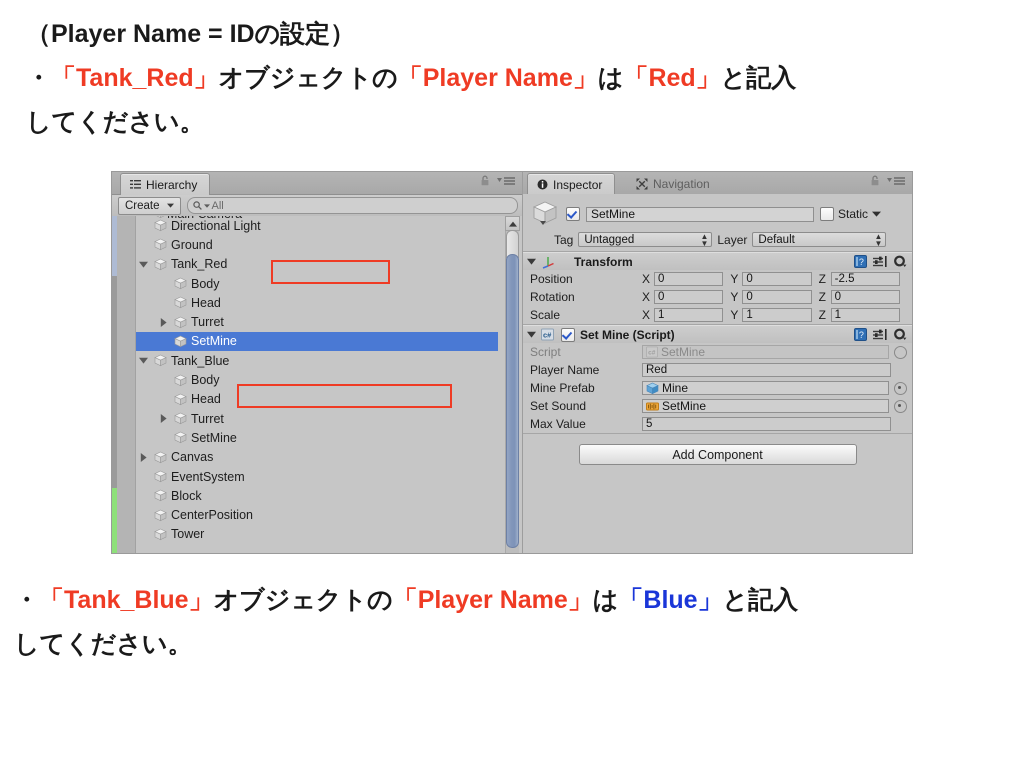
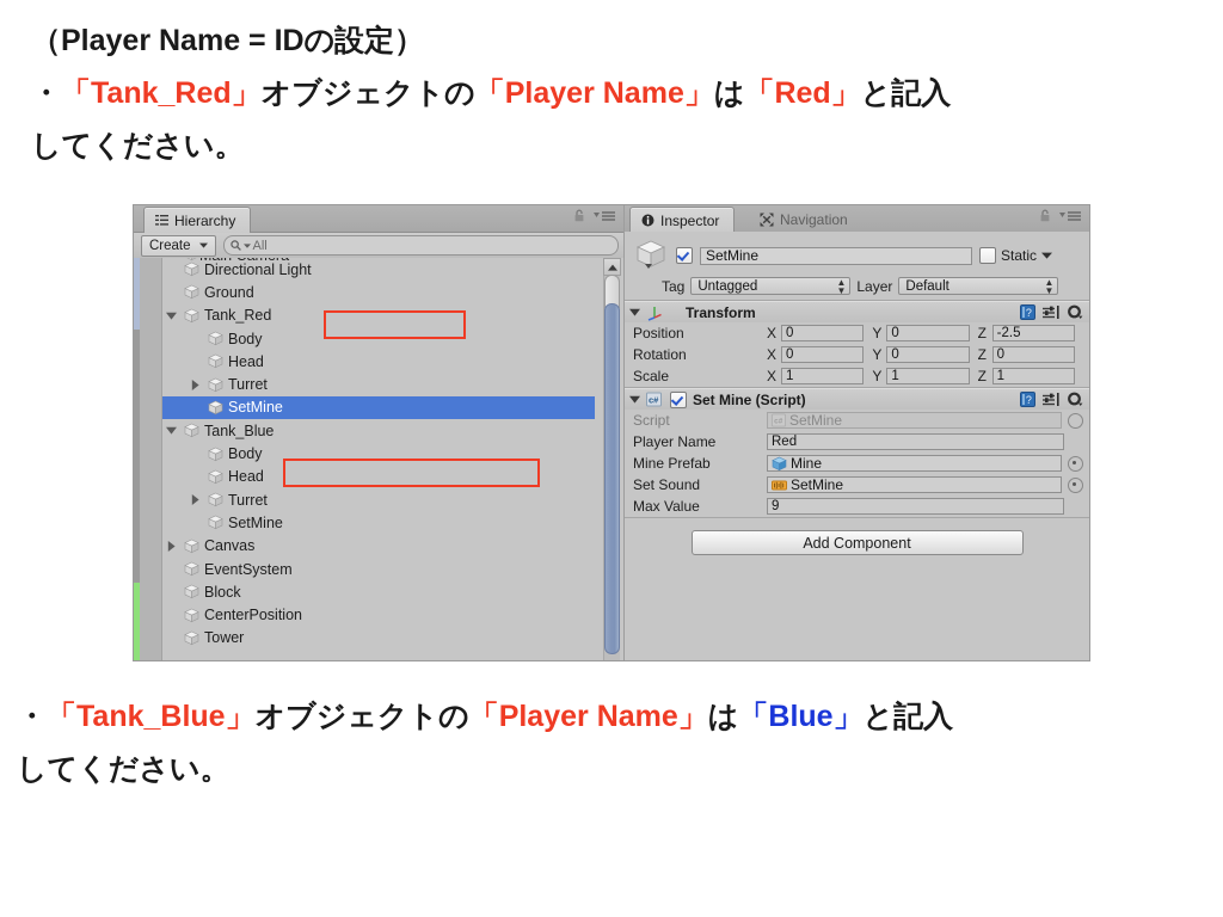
  （Player Name = IDの設定）
  ・「Tank_Red」オブジェクトの「Player Name」は「Red」と記入
  してください。
  Hierarchy
  Create
  All
  Directional Light
  Ground
  Tank_Red
  Body
  Head
  Turret
  SetMine
  Tank_Blue
  Body
  Head
  Turret
  SetMine
  Canvas
  EventSystem
  Block
  CenterPosition
  Tower
  Inspector
  Navigation
  SetMine
  Static
  Tag
  Untagged
  ▲
  ▼
  Layer
  Default
  ▲
  ▼
  Transform
  ?
  Position
  X
  0
  Y
  0
  Z
  -2.5
  Rotation
  X
  0
  Y
  0
  Z
  0
  Scale
  X
  1
  Y
  1
  Z
  1
  c#
  Set Mine (Script)
  ?
  Script
  SetMine
  Player Name
  Red
  Mine Prefab
  Mine
  Set Sound
  SetMine
  Max Value
- 5
+ 9
  Add Component
  ・「Tank_Blue」オブジェクトの「Player Name」は「Blue」と記入
  してください。
